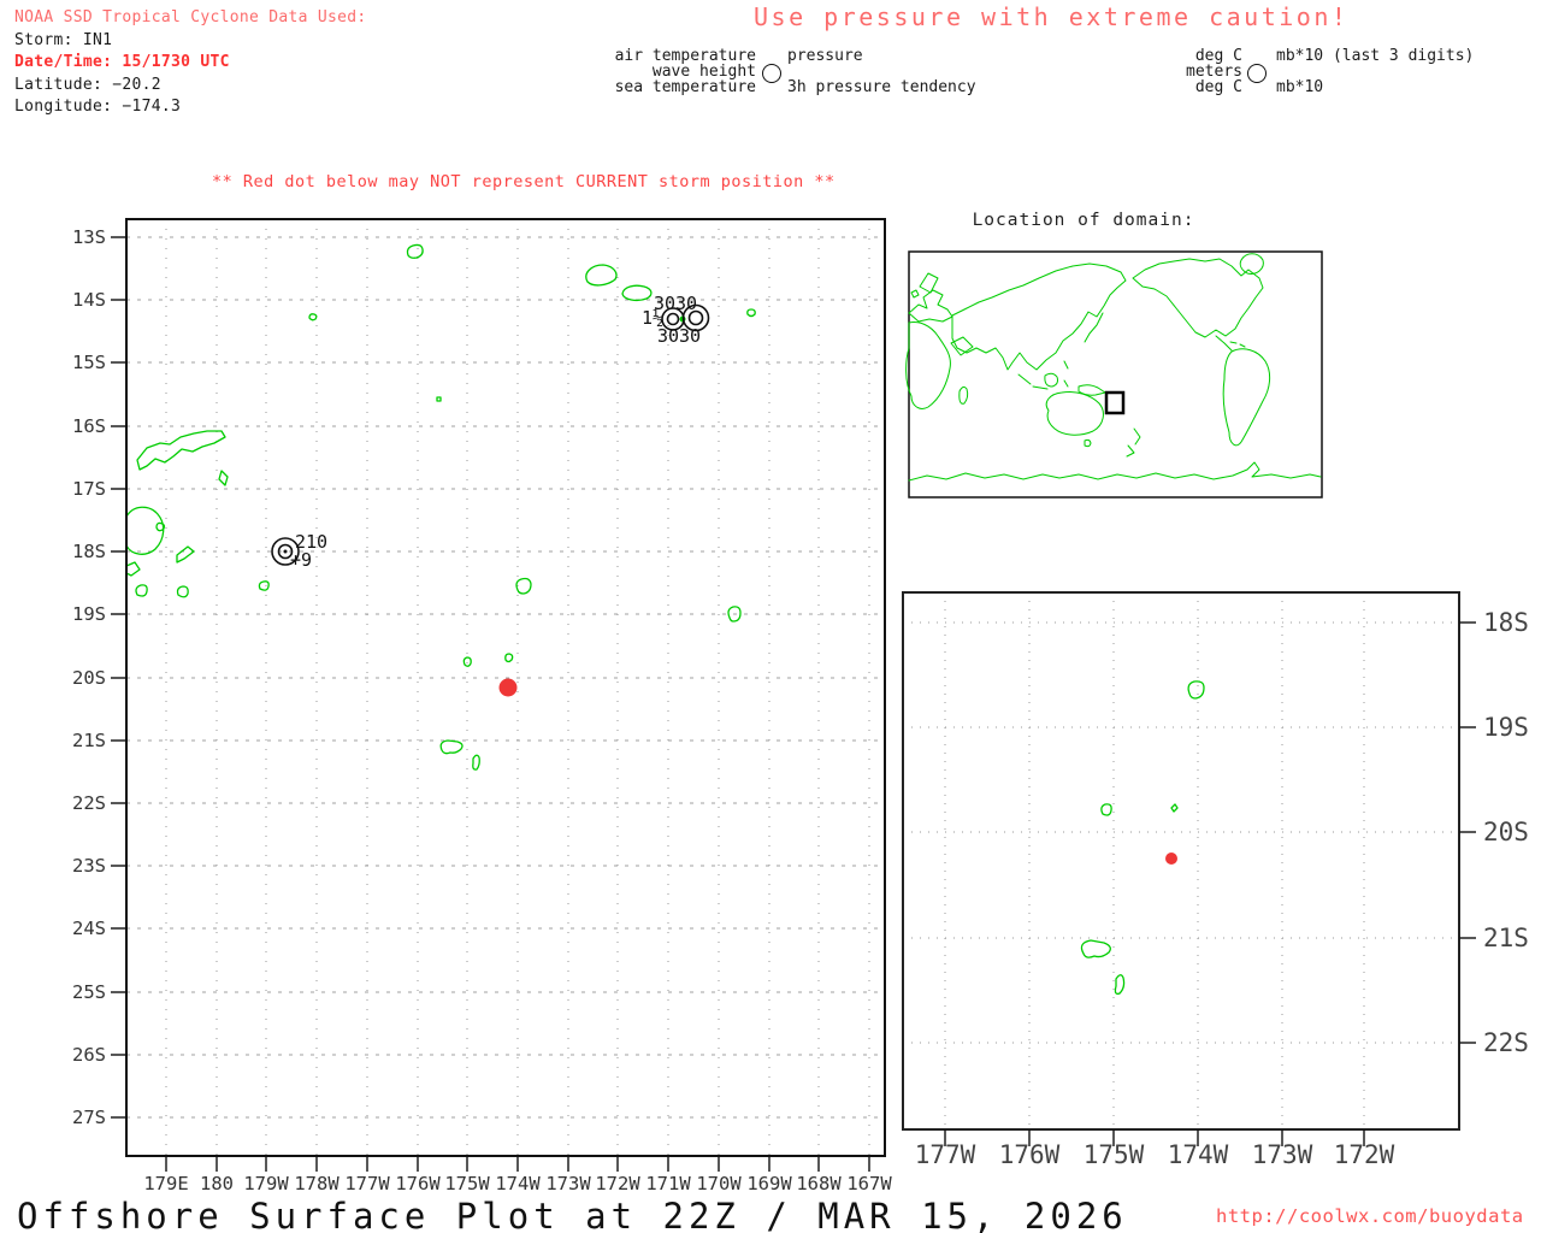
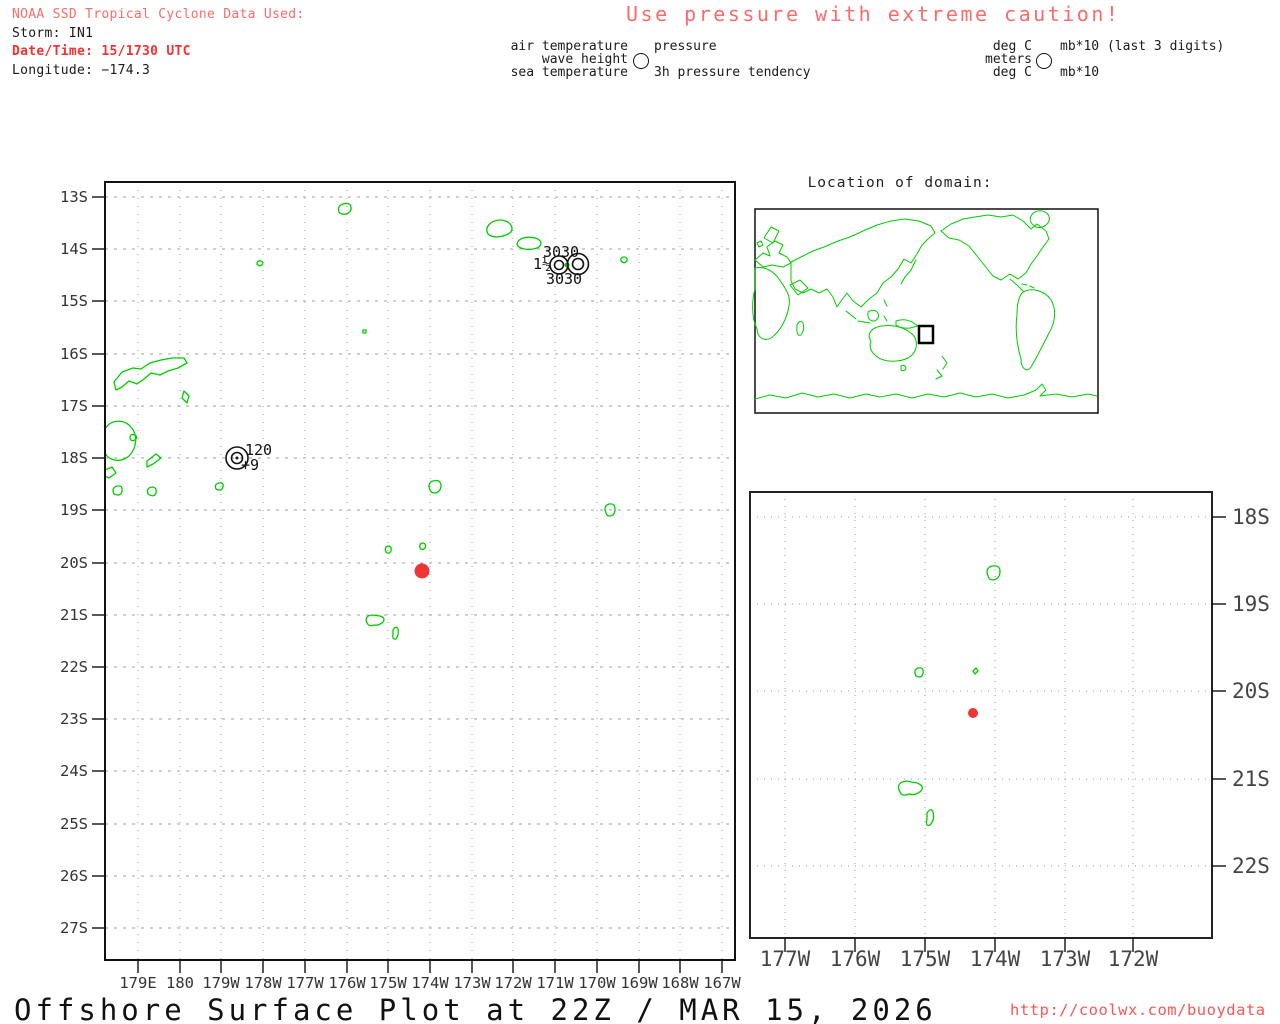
  NOAA SSD Tropical Cyclone Data Used:
  Storm: IN1
  Date/Time: 15/1730 UTC
- Latitude: −20.2
  Longitude: −174.3
  Use pressure with extreme caution!
  air temperature
  wave height
  sea temperature
  pressure
  3h pressure tendency
  deg C
  meters
  deg C
  mb*10 (last 3 digits)
  mb*10
- ** Red dot below may NOT represent CURRENT storm position **
- 210
+ 120
  +9
  3030
  1½
  3030
  13S
  14S
  15S
  16S
  17S
  18S
  19S
  20S
  21S
  22S
  23S
  24S
  25S
  26S
  27S
  179E
  180
  179W
  178W
  177W
  176W
  175W
  174W
  173W
  172W
  171W
  170W
  169W
  168W
  167W
  Location of domain:
  177W
  176W
  175W
  174W
  173W
  172W
  18S
  19S
  20S
  21S
  22S
  Offshore Surface Plot at 22Z / MAR 15, 2026
  http://coolwx.com/buoydata
